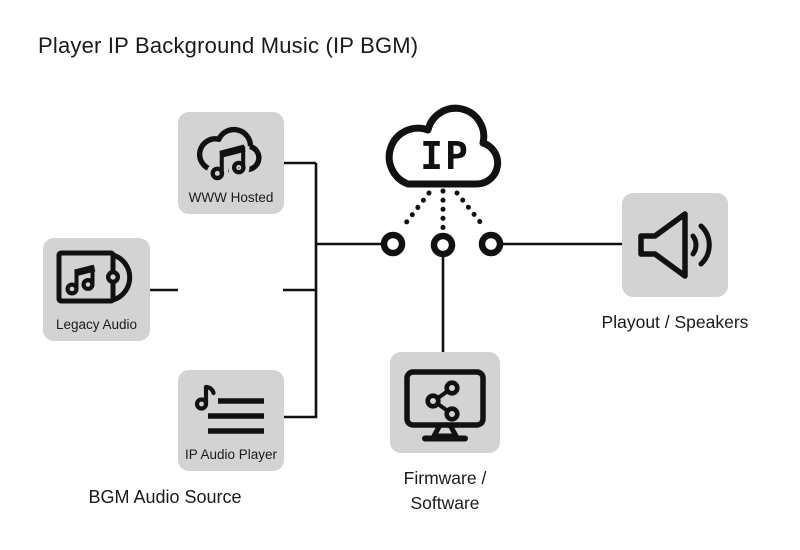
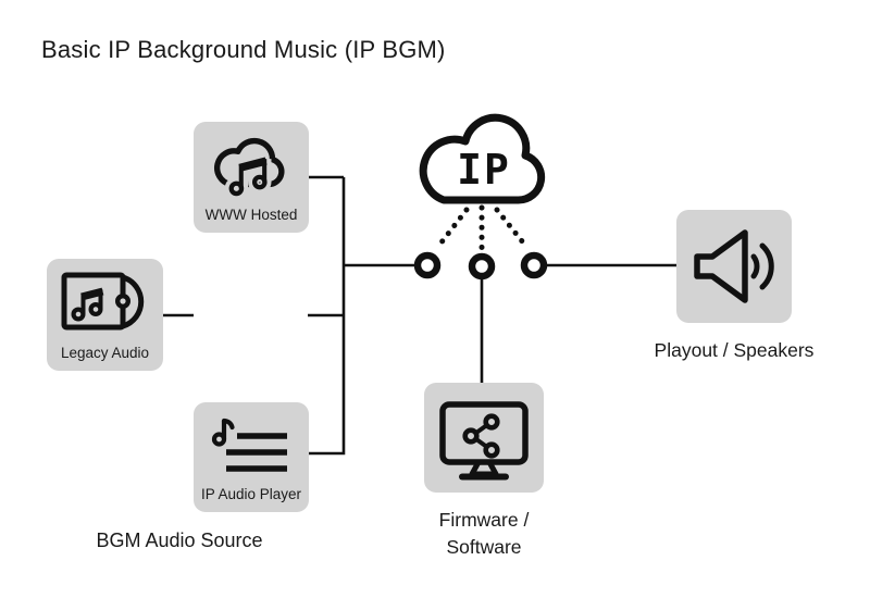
- Player IP Background Music (IP BGM)
+ Basic IP Background Music (IP BGM)
  IP
  WWW Hosted
  Legacy Audio
  IP Audio Player
  Playout / Speakers
  Firmware /
  Software
  BGM Audio Source
